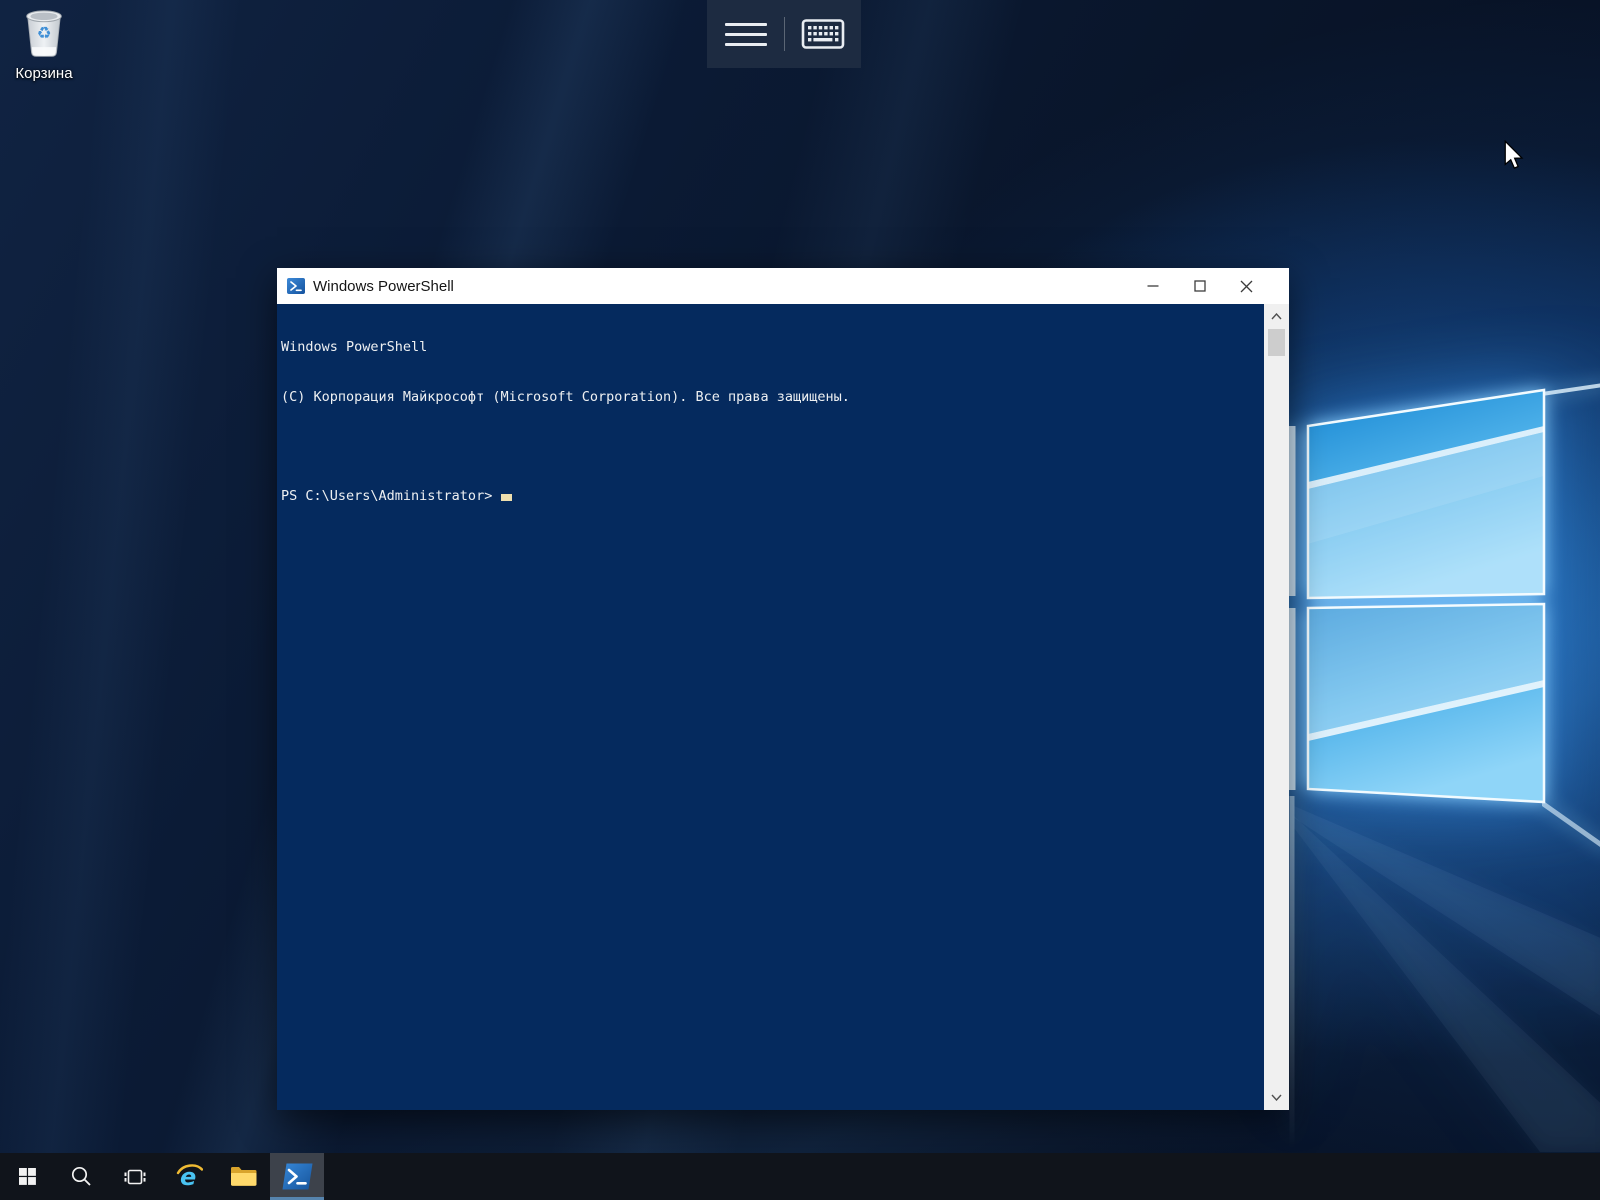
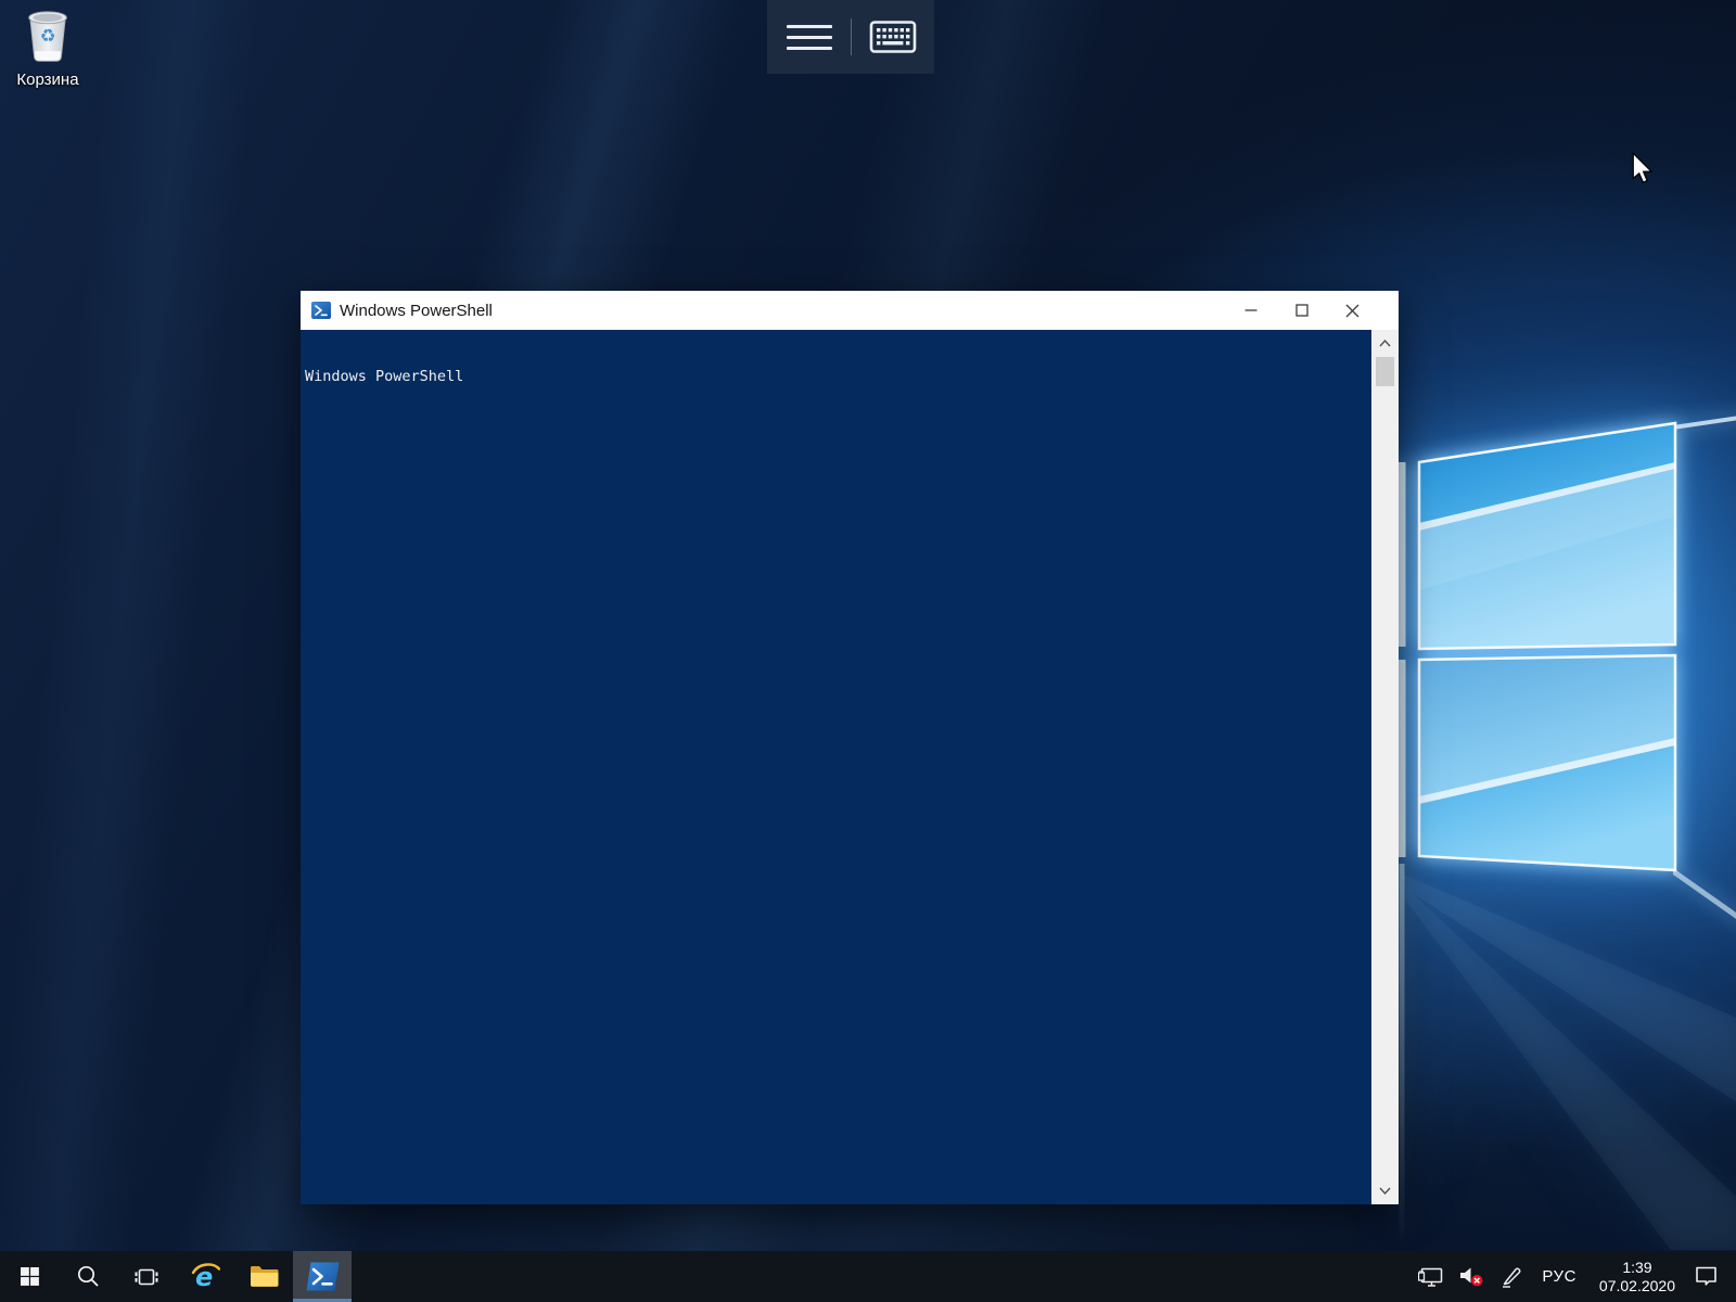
  ♻
  Корзина
  Windows PowerShell
  Windows PowerShell
- (C) Корпорация Майкрософт (Microsoft Corporation). Все права защищены.
- PS C:\Users\Administrator>
  e
+ РУС
+ 1:39
+ 07.02.2020
